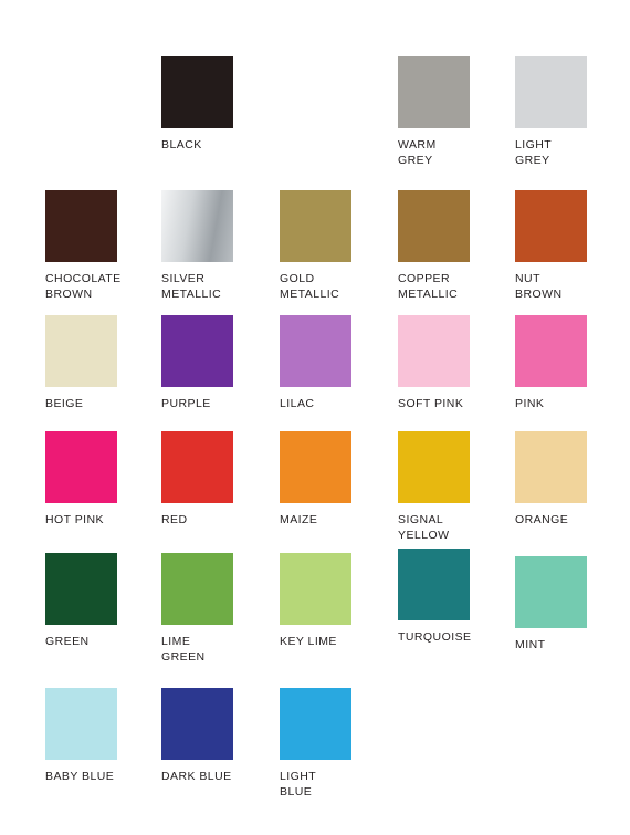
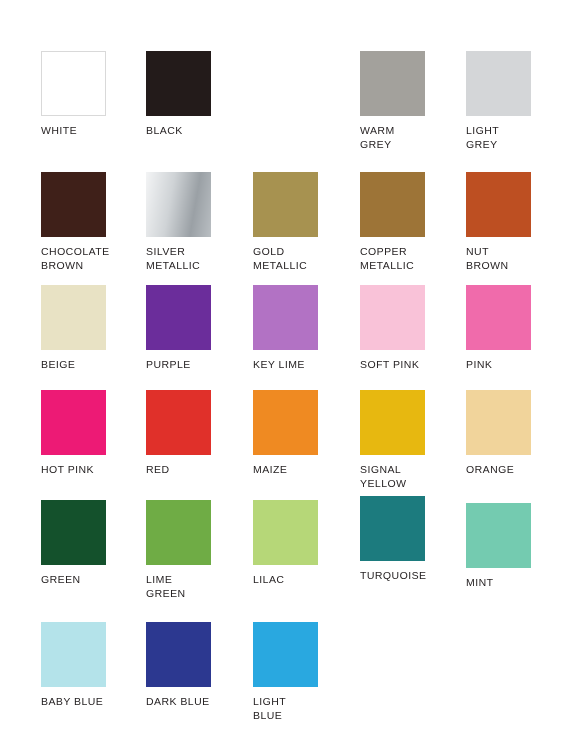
+ WHITE
  BLACK
  WARM
  GREY
  LIGHT
  GREY
  CHOCOLATE
  BROWN
  SILVER
  METALLIC
  GOLD
  METALLIC
  COPPER
  METALLIC
  NUT
  BROWN
  BEIGE
  PURPLE
- LILAC
+ KEY LIME
  SOFT PINK
  PINK
  HOT PINK
  RED
  MAIZE
  SIGNAL
  YELLOW
  ORANGE
  GREEN
  LIME
  GREEN
- KEY LIME
+ LILAC
  TURQUOISE
  MINT
  BABY BLUE
  DARK BLUE
  LIGHT
  BLUE
